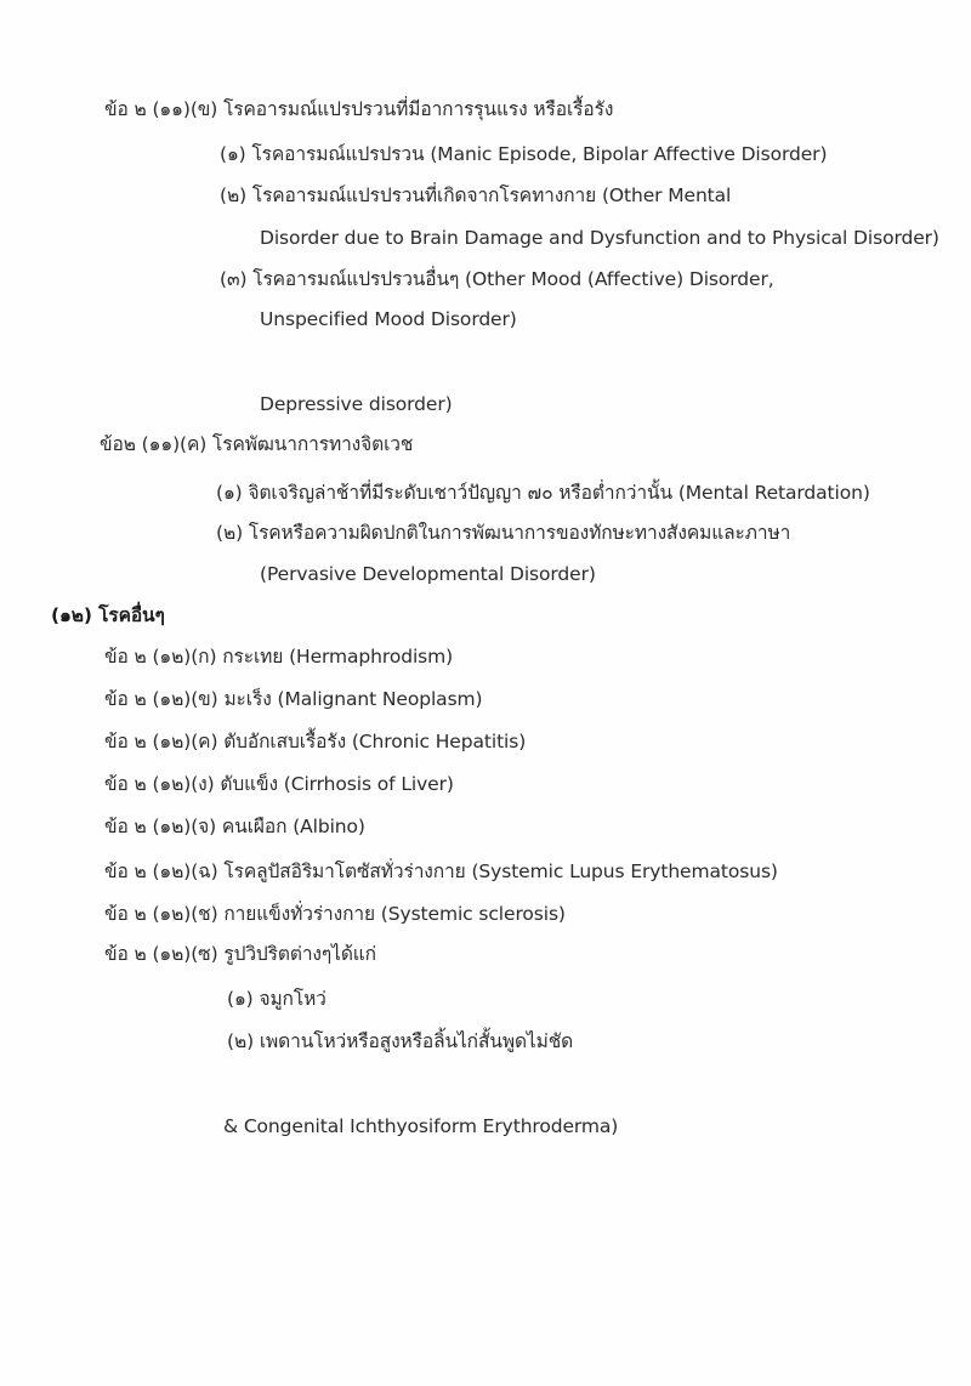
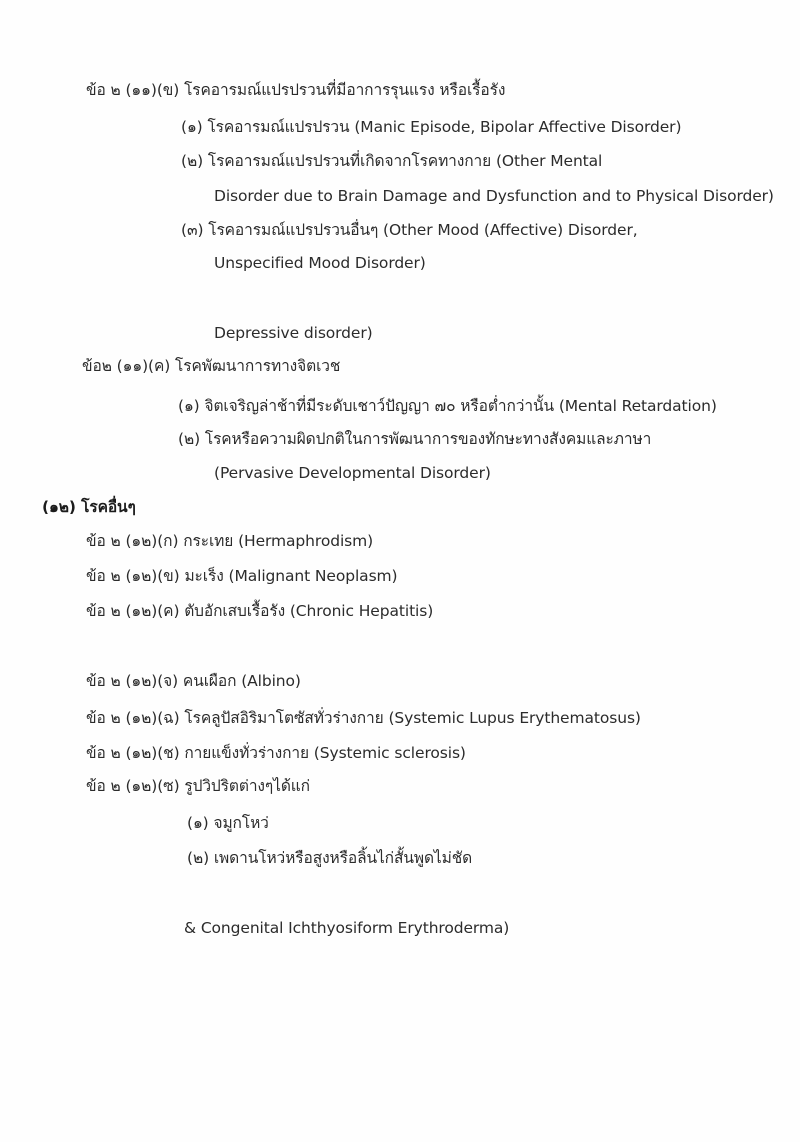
  ข้อ ๒ (๑๑)(ข) โรคอารมณ์แปรปรวนที่มีอาการรุนแรง หรือเรื้อรัง
  (๑) โรคอารมณ์แปรปรวน (Manic Episode, Bipolar Affective Disorder)
  (๒) โรคอารมณ์แปรปรวนที่เกิดจากโรคทางกาย (Other Mental
  Disorder due to Brain Damage and Dysfunction and to Physical Disorder)
  (๓) โรคอารมณ์แปรปรวนอื่นๆ (Other Mood (Affective) Disorder,
  Unspecified Mood Disorder)
  Depressive disorder)
  ข้อ๒ (๑๑)(ค) โรคพัฒนาการทางจิตเวช
  (๑) จิตเจริญล่าช้าที่มีระดับเชาว์ปัญญา ๗๐ หรือต่ำกว่านั้น (Mental Retardation)
  (๒) โรคหรือความผิดปกติในการพัฒนาการของทักษะทางสังคมและภาษา
  (Pervasive Developmental Disorder)
  (๑๒) โรคอื่นๆ
  ข้อ ๒ (๑๒)(ก) กระเทย (Hermaphrodism)
  ข้อ ๒ (๑๒)(ข) มะเร็ง (Malignant Neoplasm)
  ข้อ ๒ (๑๒)(ค) ตับอักเสบเรื้อรัง (Chronic Hepatitis)
- ข้อ ๒ (๑๒)(ง) ตับแข็ง (Cirrhosis of Liver)
  ข้อ ๒ (๑๒)(จ) คนเผือก (Albino)
  ข้อ ๒ (๑๒)(ฉ) โรคลูปัสอิริมาโตซัสทั่วร่างกาย (Systemic Lupus Erythematosus)
  ข้อ ๒ (๑๒)(ช) กายแข็งทั่วร่างกาย (Systemic sclerosis)
  ข้อ ๒ (๑๒)(ซ) รูปวิปริตต่างๆได้แก่
  (๑) จมูกโหว่
  (๒) เพดานโหว่หรือสูงหรือลิ้นไก่สั้นพูดไม่ชัด
  & Congenital Ichthyosiform Erythroderma)
